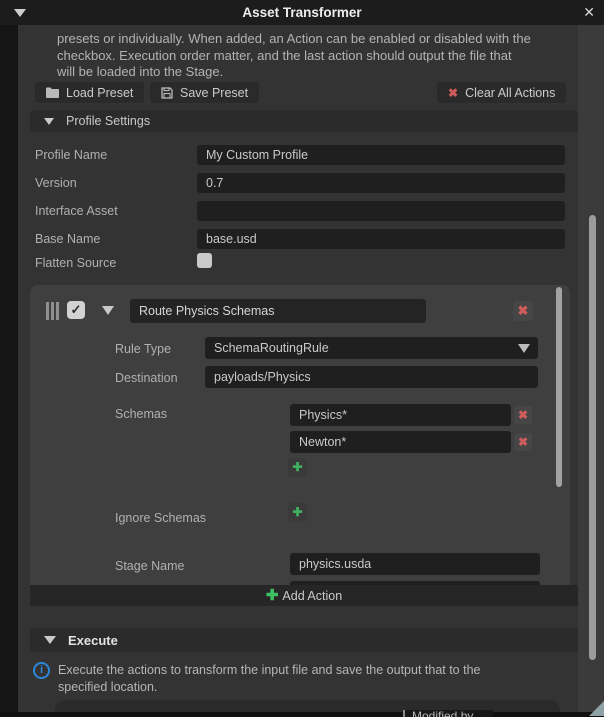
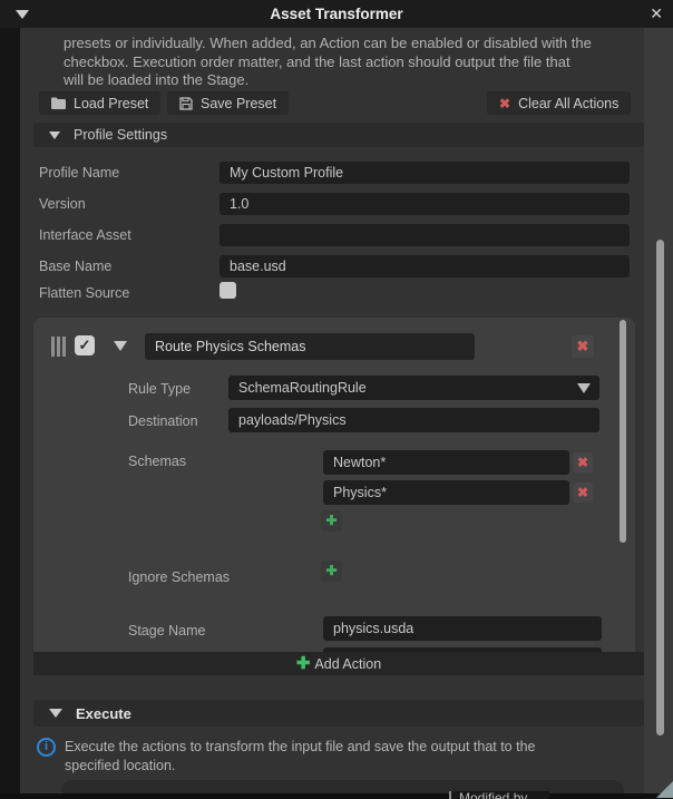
  Asset Transformer
  ✕
  presets or individually. When added, an Action can be enabled or disabled with the
  checkbox. Execution order matter, and the last action should output the file that
  will be loaded into the Stage.
  Load Preset
  Save Preset
  ✖
  Clear All Actions
  Profile Settings
  Profile Name
  My Custom Profile
  Version
- 0.7
+ 1.0
  Interface Asset
  Base Name
  base.usd
  Flatten Source
  ✓
  Route Physics Schemas
  ✖
  Rule Type
  SchemaRoutingRule
  Destination
  payloads/Physics
  Schemas
- Physics*
+ Newton*
  ✖
- Newton*
+ Physics*
  ✖
  ✚
  Ignore Schemas
  ✚
  Stage Name
  physics.usda
  ✚
  Add Action
  Execute
  i
  Execute the actions to transform the input file and save the output that to the
  specified location.
  Modified by
